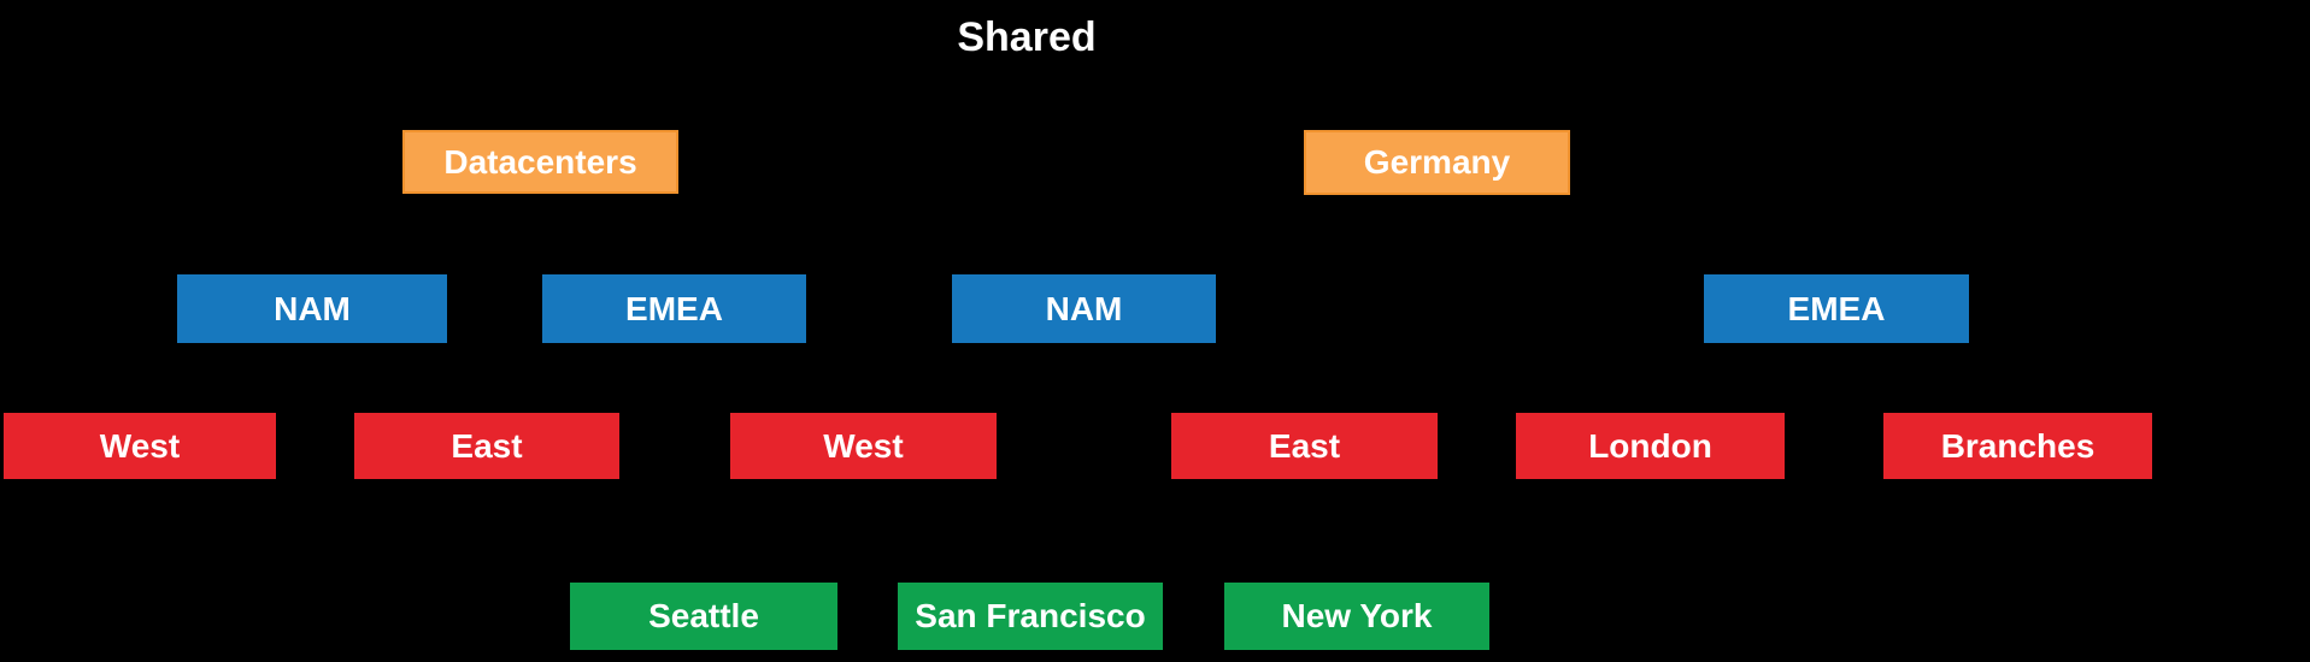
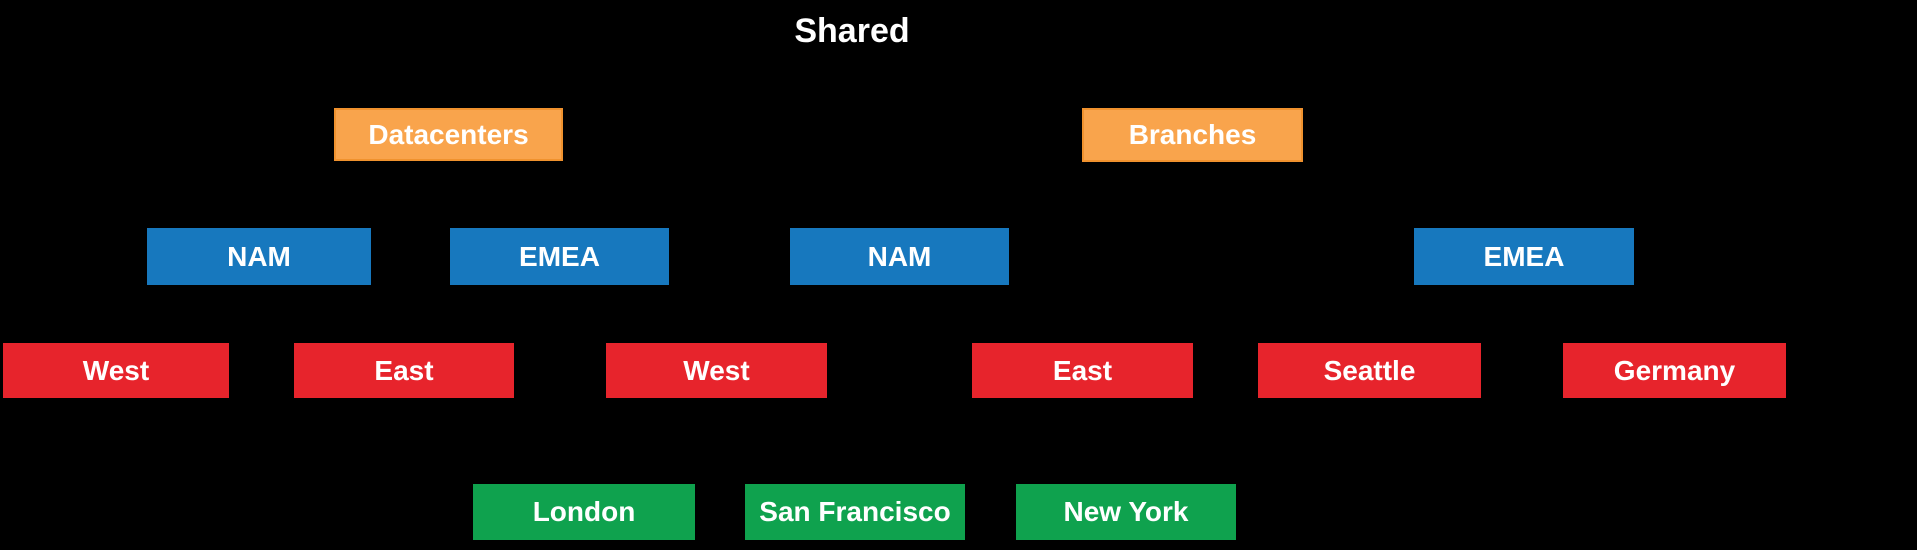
  Shared
  Datacenters
- Germany
+ Branches
  NAM
  EMEA
  NAM
  EMEA
  West
  East
  West
  East
- London
+ Seattle
- Branches
+ Germany
- Seattle
+ London
  San Francisco
  New York
